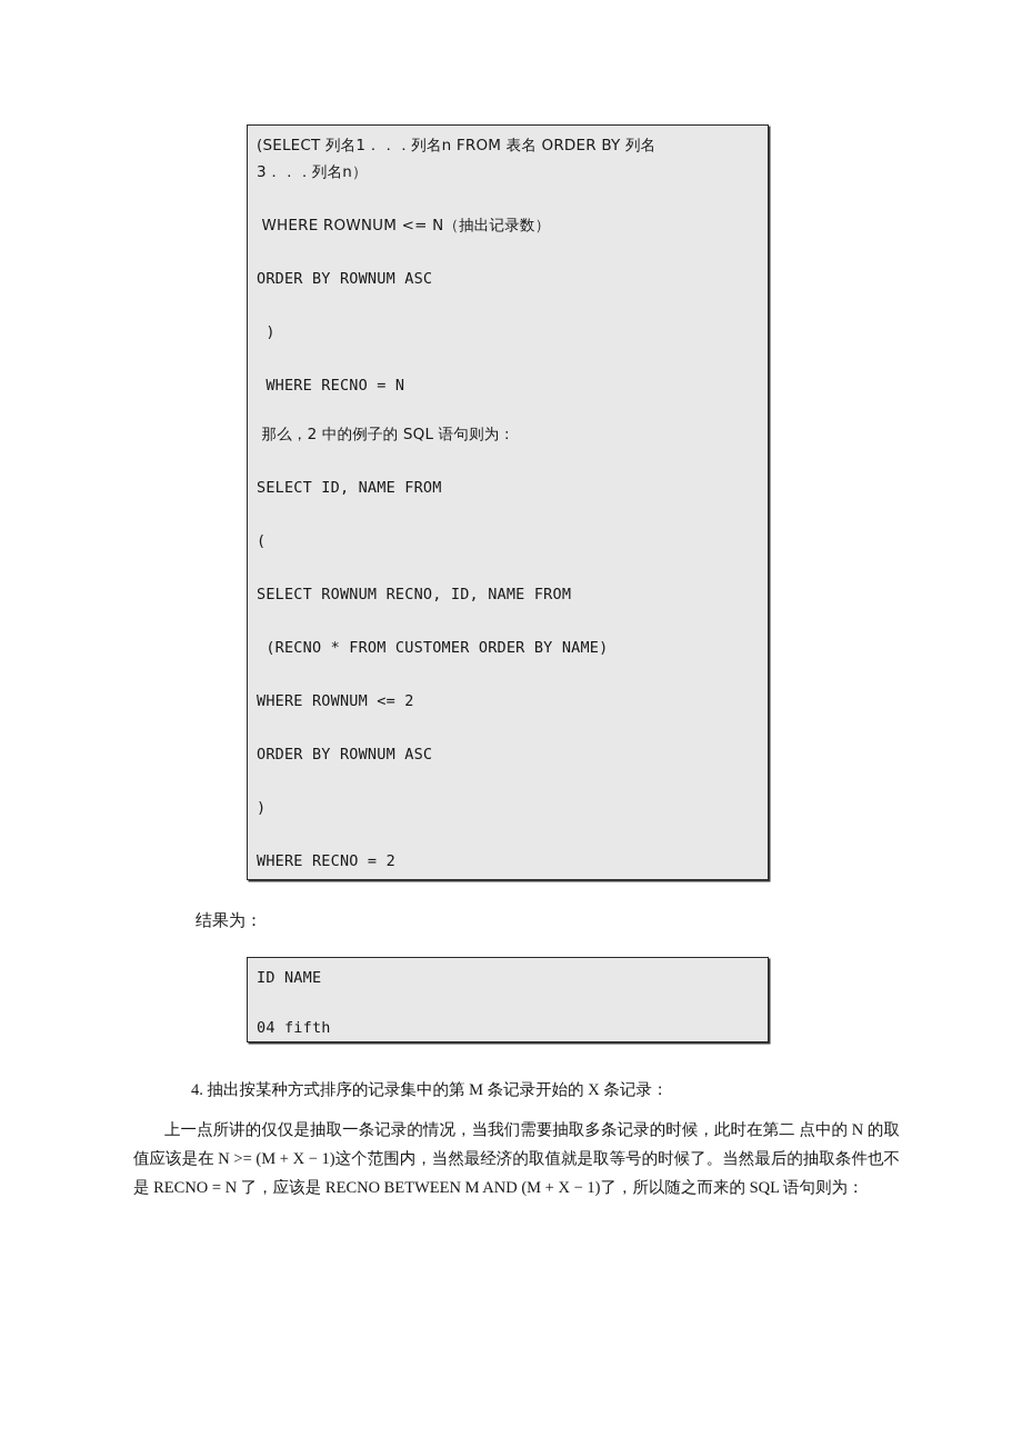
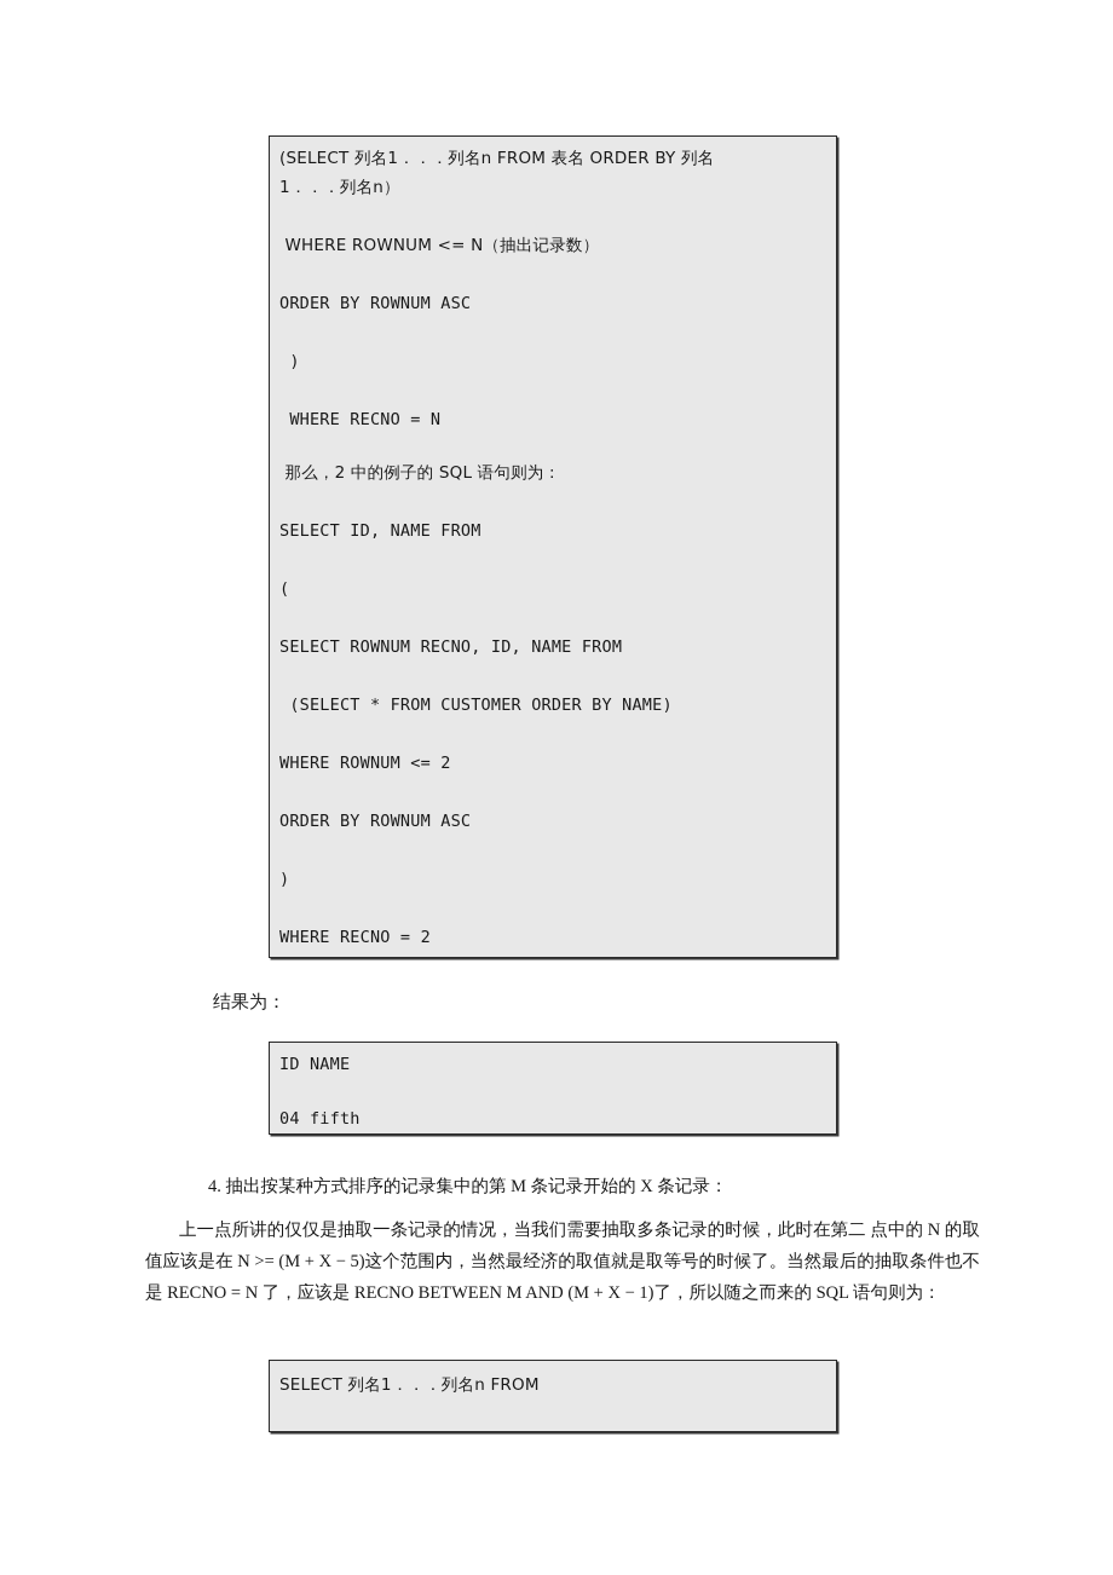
  (SELECT 列名1．．．列名n FROM 表名 ORDER BY 列名
- 3．．．列名n）
+ 1．．．列名n）
  WHERE ROWNUM <= N（抽出记录数）
  ORDER BY ROWNUM ASC
  )
  WHERE RECNO = N
  那么，2 中的例子的 SQL 语句则为：
  SELECT ID, NAME FROM
  (
  SELECT ROWNUM RECNO, ID, NAME FROM
- (RECNO * FROM CUSTOMER ORDER BY NAME)
+ (SELECT * FROM CUSTOMER ORDER BY NAME)
  WHERE ROWNUM <= 2
  ORDER BY ROWNUM ASC
  )
  WHERE RECNO = 2
  结果为：
  ID NAME
  04 fifth
  4. 抽出按某种方式排序的记录集中的第 M 条记录开始的 X 条记录：
- 上一点所讲的仅仅是抽取一条记录的情况，当我们需要抽取多条记录的时候，此时在第二 点中的 N 的取值应该是在 N >= (M + X − 1)这个范围内，当然最经济的取值就是取等号的时候了。当然最后的抽取条件也不是 RECNO = N 了，应该是 RECNO BETWEEN M AND (M + X − 1)了，所以随之而来的 SQL 语句则为：
+ 上一点所讲的仅仅是抽取一条记录的情况，当我们需要抽取多条记录的时候，此时在第二 点中的 N 的取值应该是在 N >= (M + X − 5)这个范围内，当然最经济的取值就是取等号的时候了。当然最后的抽取条件也不是 RECNO = N 了，应该是 RECNO BETWEEN M AND (M + X − 1)了，所以随之而来的 SQL 语句则为：
+ SELECT 列名1．．．列名n FROM
